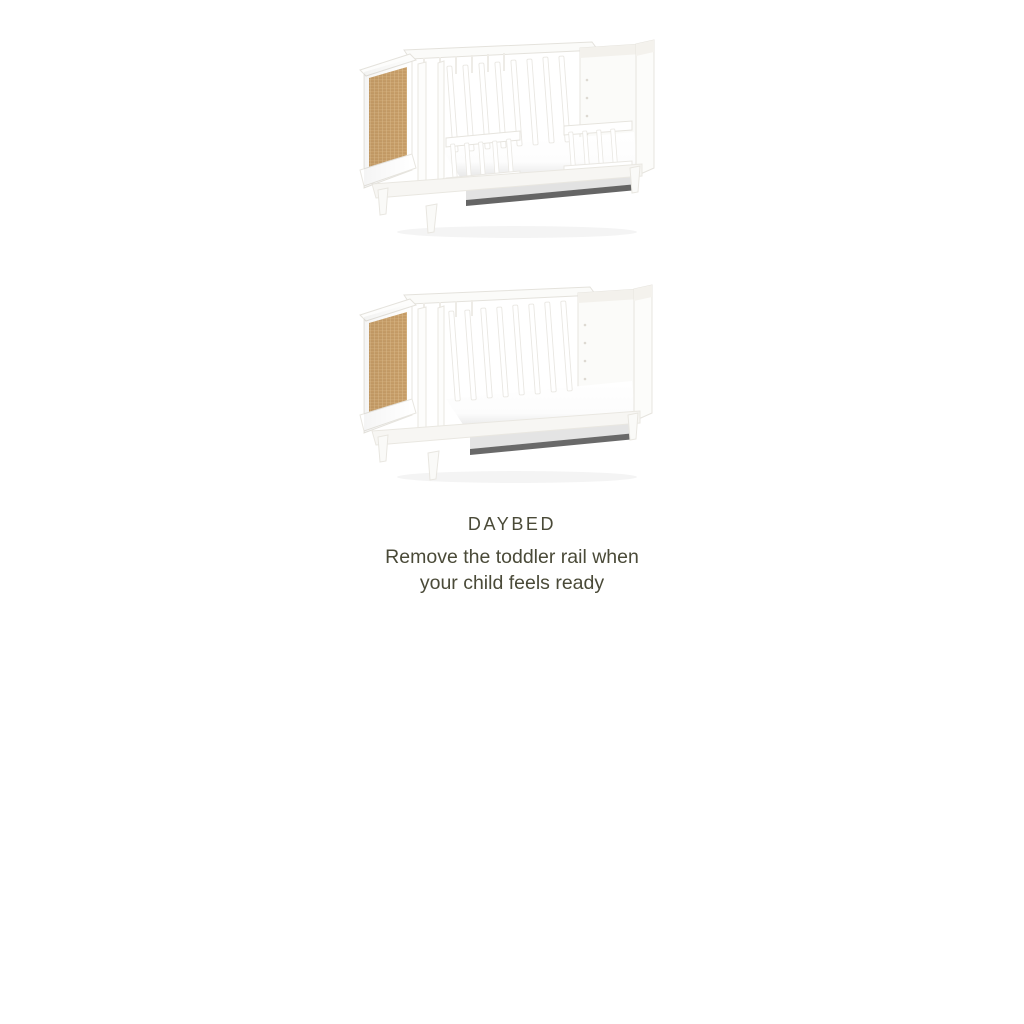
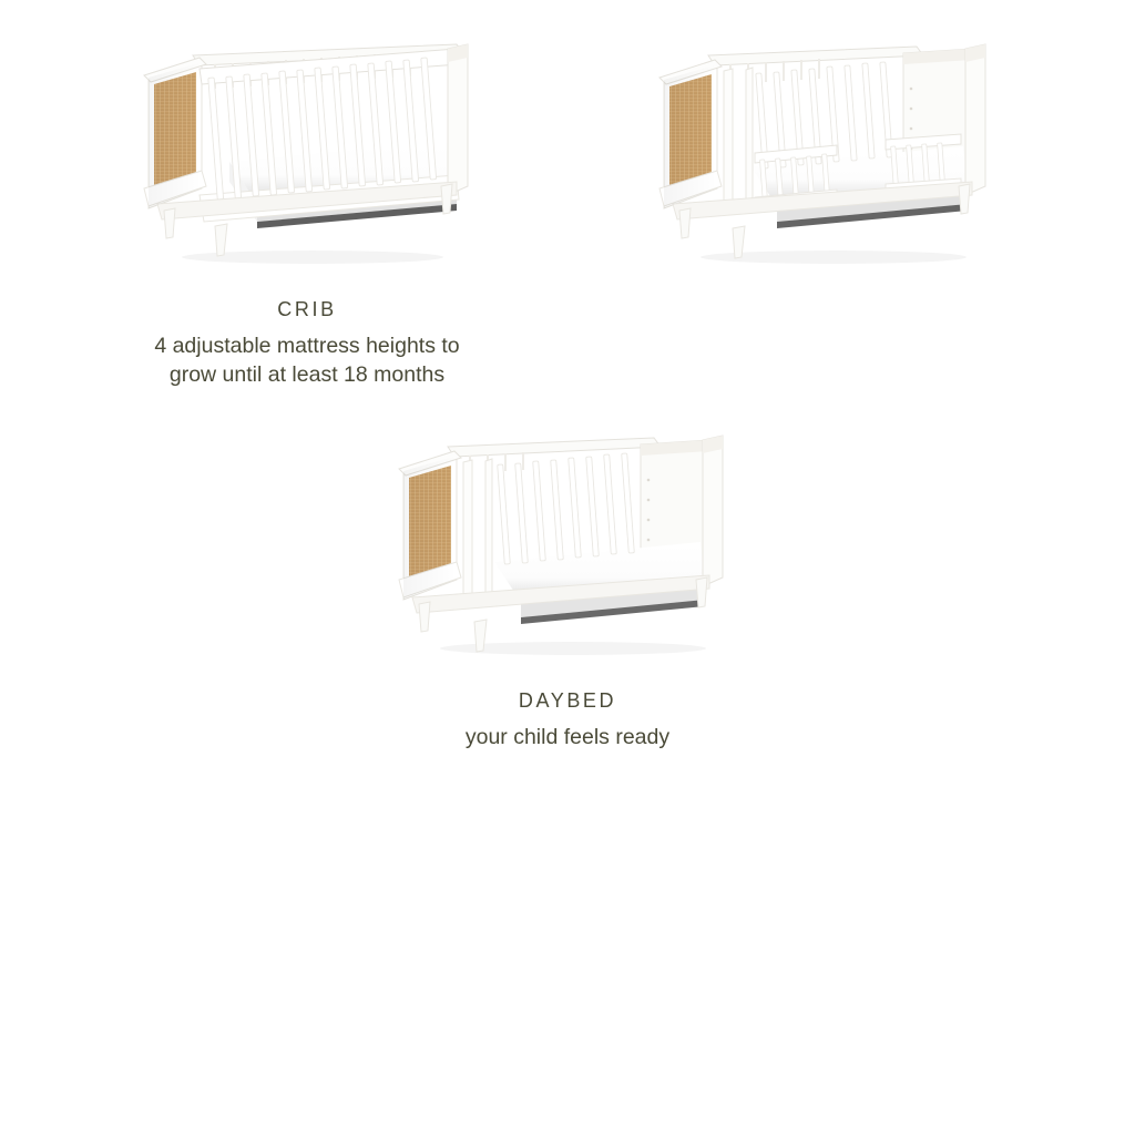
+ CRIB
+ 4 adjustable mattress heights to
+ grow until at least 18 months
  DAYBED
- Remove the toddler rail when
  your child feels ready
